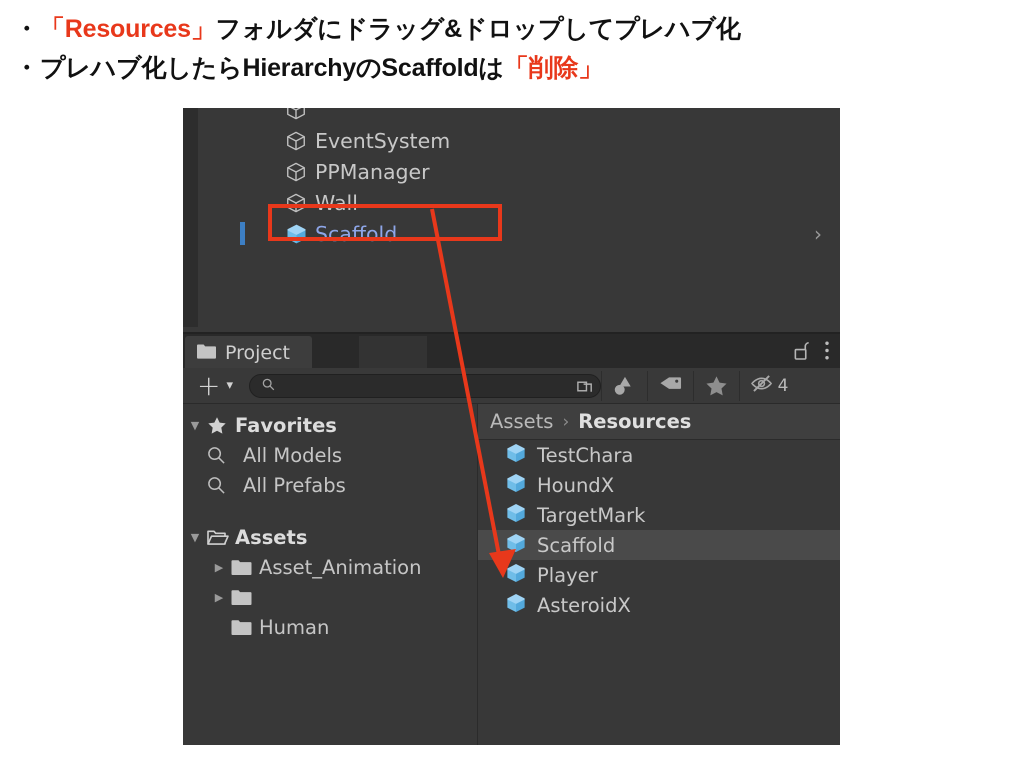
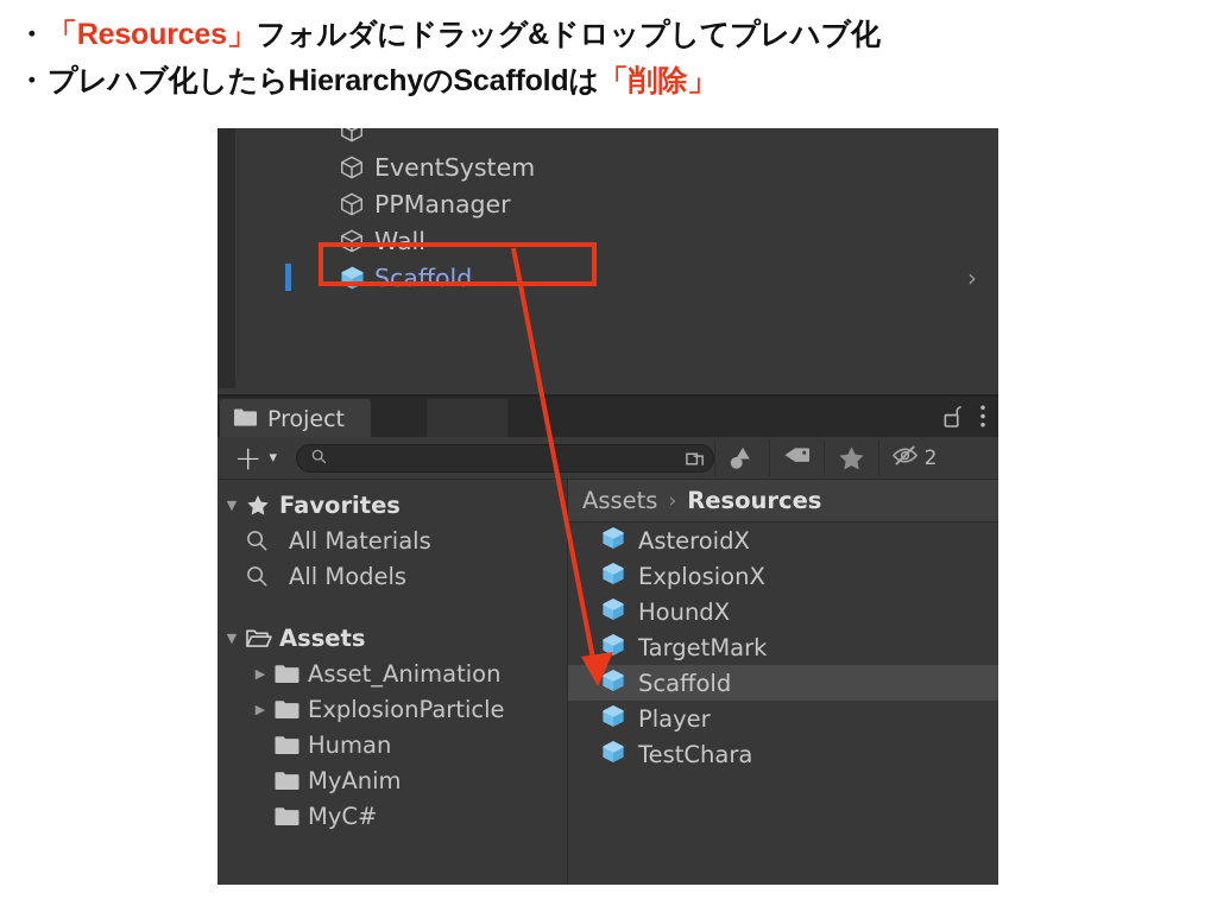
  ・「Resources」フォルダにドラッグ&ドロップしてプレハブ化
  ・プレハブ化したらHierarchyのScaffoldは「削除」
  EventSystem
  PPManager
  Wall
  Scaffold
  ›
  Project
  +
  ▾
- 4
+ 2
  ▼
  Favorites
+ All Materials
  All Models
- All Prefabs
  ▼
  Assets
  ▶
  Asset_Animation
  ▶
+ ExplosionParticle
  Human
+ MyAnim
+ MyC#
  Assets
  ›
  Resources
- TestChara
+ AsteroidX
+ ExplosionX
  HoundX
  TargetMark
  Scaffold
  Player
- AsteroidX
+ TestChara
